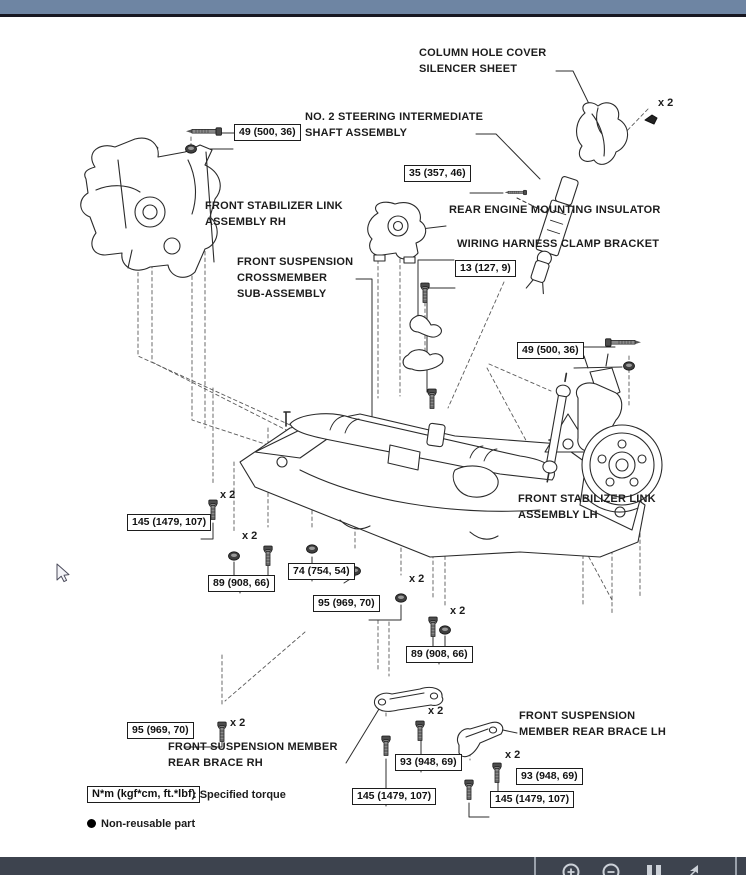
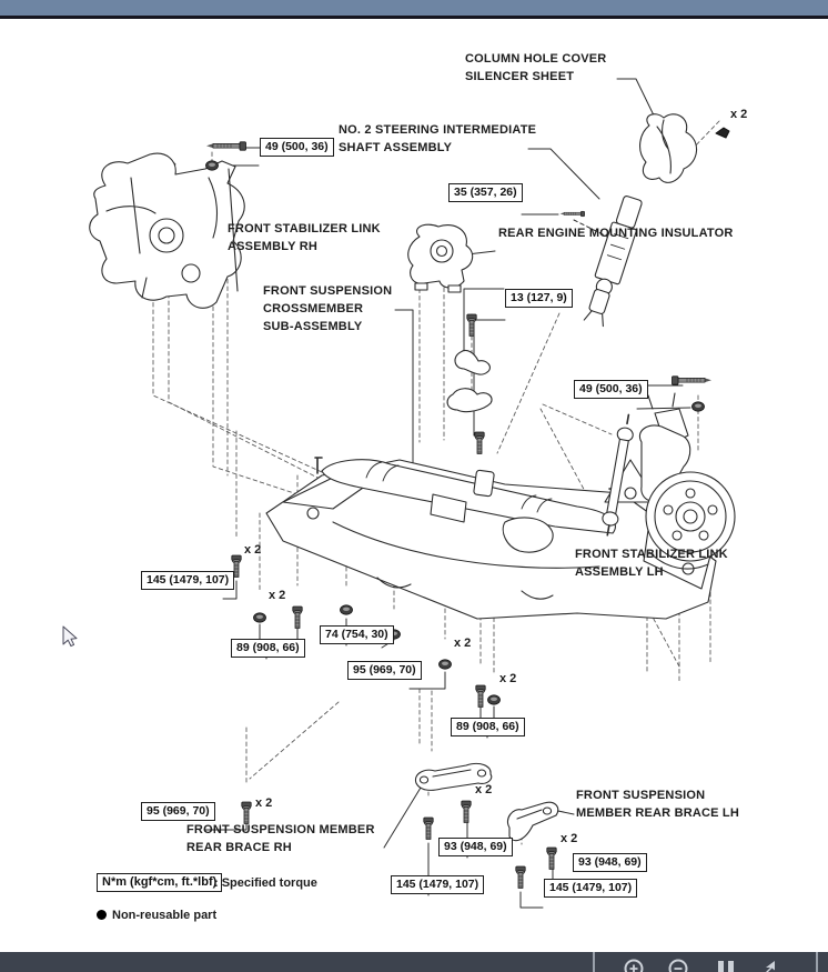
  COLUMN HOLE COVER
  SILENCER SHEET
  NO. 2 STEERING INTERMEDIATE
  SHAFT ASSEMBLY
  FRONT STABILIZER LINK
  ASSEMBLY RH
  REAR ENGINE MOUNTING INSULATOR
- WIRING HARNESS CLAMP BRACKET
  FRONT SUSPENSION
  CROSSMEMBER
  SUB-ASSEMBLY
  FRONT STABILIZER LINK
  ASSEMBLY LH
  FRONT SUSPENSION MEMBER
  REAR BRACE RH
  FRONT SUSPENSION
  MEMBER REAR BRACE LH
  49 (500, 36)
- 35 (357, 46)
+ 35 (357, 26)
  13 (127, 9)
  49 (500, 36)
  145 (1479, 107)
  89 (908, 66)
- 74 (754, 54)
+ 74 (754, 30)
  95 (969, 70)
  89 (908, 66)
  95 (969, 70)
  93 (948, 69)
  93 (948, 69)
  145 (1479, 107)
  145 (1479, 107)
  x 2
  x 2
  x 2
  x 2
  x 2
  x 2
  x 2
  x 2
  N*m (kgf*cm, ft.*lbf)
  : Specified torque
  Non-reusable part
